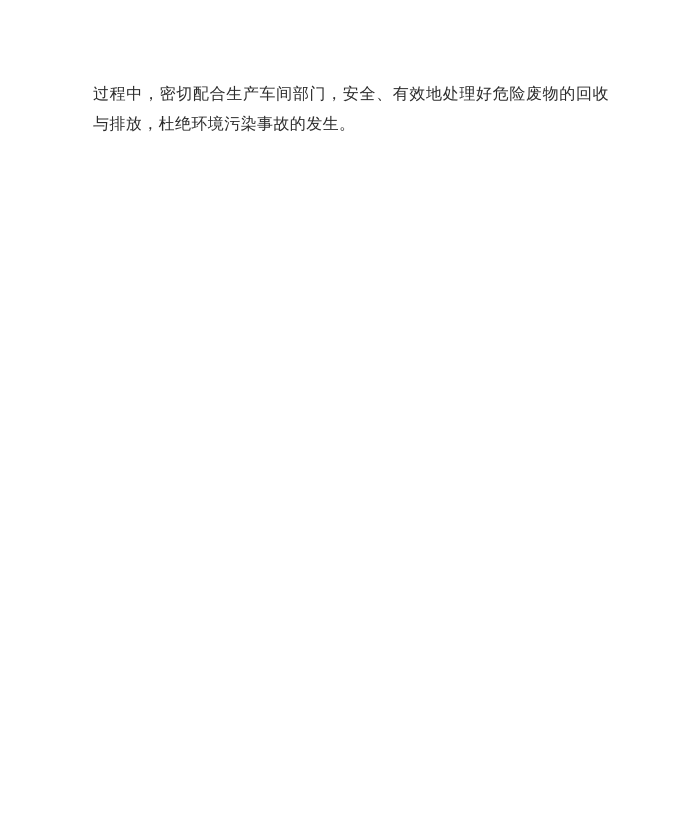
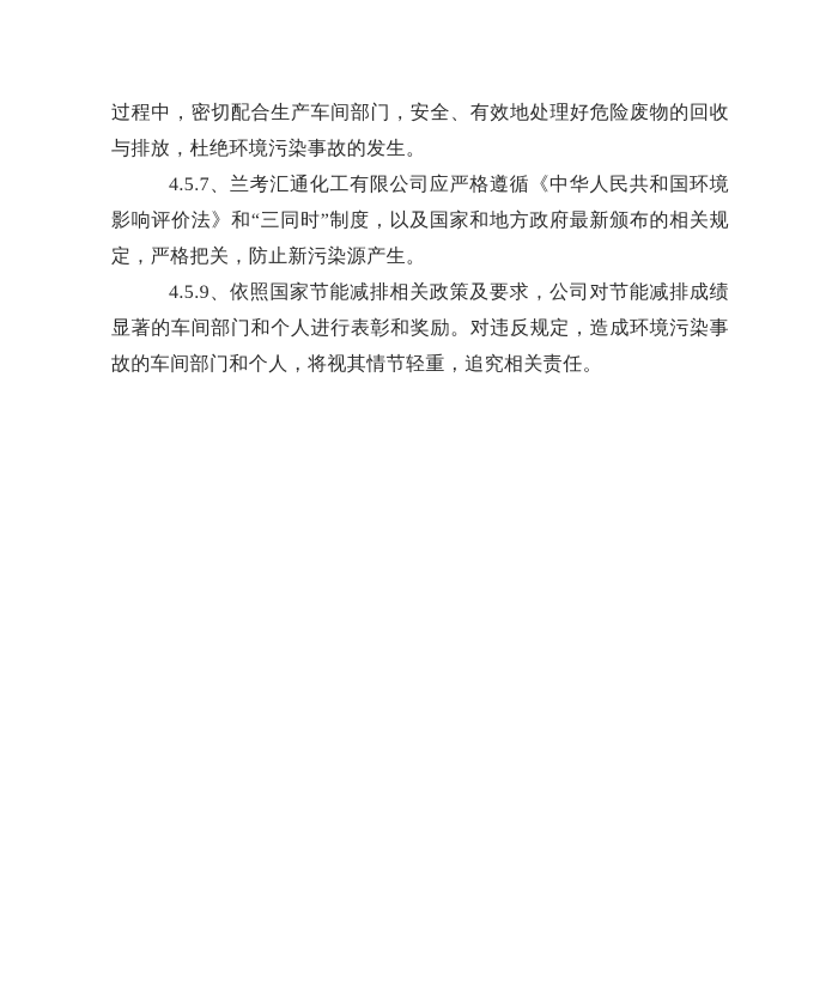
  过程中，密切配合生产车间部门，安全、有效地处理好危险废物的回收与排放，杜绝环境污染事故的发生。
+ 4.5.7、兰考汇通化工有限公司应严格遵循《中华人民共和国环境影响评价法》和“三同时”制度，以及国家和地方政府最新颁布的相关规定，严格把关，防止新污染源产生。
+ 4.5.9、依照国家节能减排相关政策及要求，公司对节能减排成绩显著的车间部门和个人进行表彰和奖励。对违反规定，造成环境污染事故的车间部门和个人，将视其情节轻重，追究相关责任。
